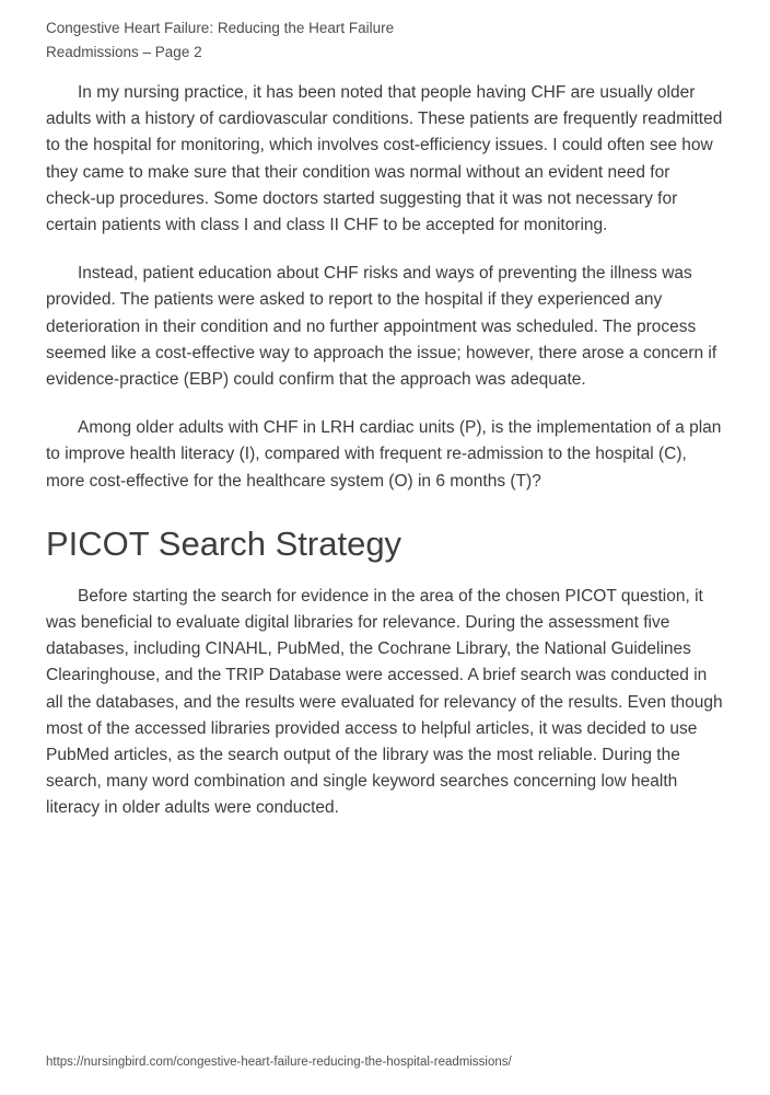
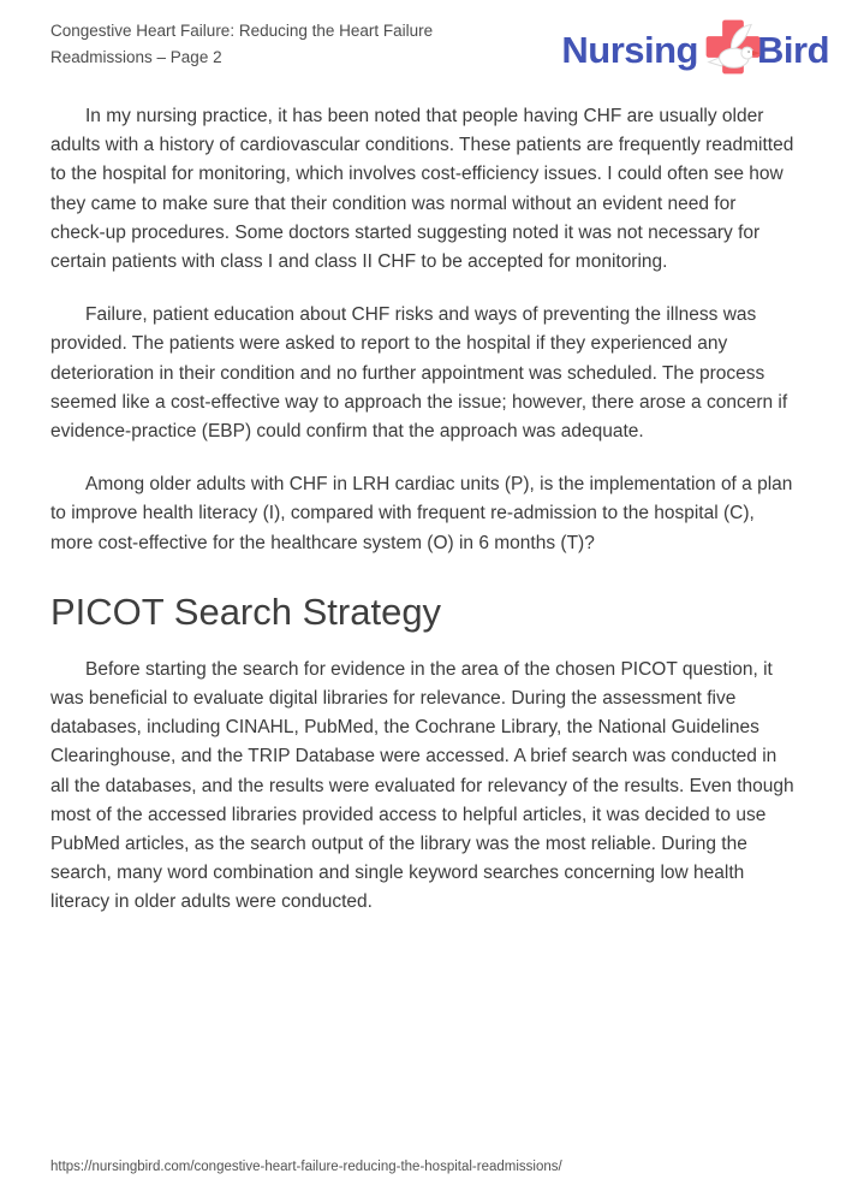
  Congestive Heart Failure: Reducing the Heart Failure
  Readmissions – Page 2
+ Nursing
+ Bird
- In my nursing practice, it has been noted that people having CHF are usually older adults with a history of cardiovascular conditions. These patients are frequently readmitted to the hospital for monitoring, which involves cost-efficiency issues. I could often see how they came to make sure that their condition was normal without an evident need for check-up procedures. Some doctors started suggesting that it was not necessary for certain patients with class I and class II CHF to be accepted for monitoring.
+ In my nursing practice, it has been noted that people having CHF are usually older adults with a history of cardiovascular conditions. These patients are frequently readmitted to the hospital for monitoring, which involves cost-efficiency issues. I could often see how they came to make sure that their condition was normal without an evident need for check-up procedures. Some doctors started suggesting noted it was not necessary for certain patients with class I and class II CHF to be accepted for monitoring.
- Instead, patient education about CHF risks and ways of preventing the illness was provided. The patients were asked to report to the hospital if they experienced any deterioration in their condition and no further appointment was scheduled. The process seemed like a cost-effective way to approach the issue; however, there arose a concern if evidence-practice (EBP) could confirm that the approach was adequate.
+ Failure, patient education about CHF risks and ways of preventing the illness was provided. The patients were asked to report to the hospital if they experienced any deterioration in their condition and no further appointment was scheduled. The process seemed like a cost-effective way to approach the issue; however, there arose a concern if evidence-practice (EBP) could confirm that the approach was adequate.
  Among older adults with CHF in LRH cardiac units (P), is the implementation of a plan to improve health literacy (I), compared with frequent re-admission to the hospital (C), more cost-effective for the healthcare system (O) in 6 months (T)?
  PICOT Search Strategy
  Before starting the search for evidence in the area of the chosen PICOT question, it was beneficial to evaluate digital libraries for relevance. During the assessment five databases, including CINAHL, PubMed, the Cochrane Library, the National Guidelines Clearinghouse, and the TRIP Database were accessed. A brief search was conducted in all the databases, and the results were evaluated for relevancy of the results. Even though most of the accessed libraries provided access to helpful articles, it was decided to use PubMed articles, as the search output of the library was the most reliable. During the search, many word combination and single keyword searches concerning low health literacy in older adults were conducted.
  https://nursingbird.com/congestive-heart-failure-reducing-the-hospital-readmissions/
